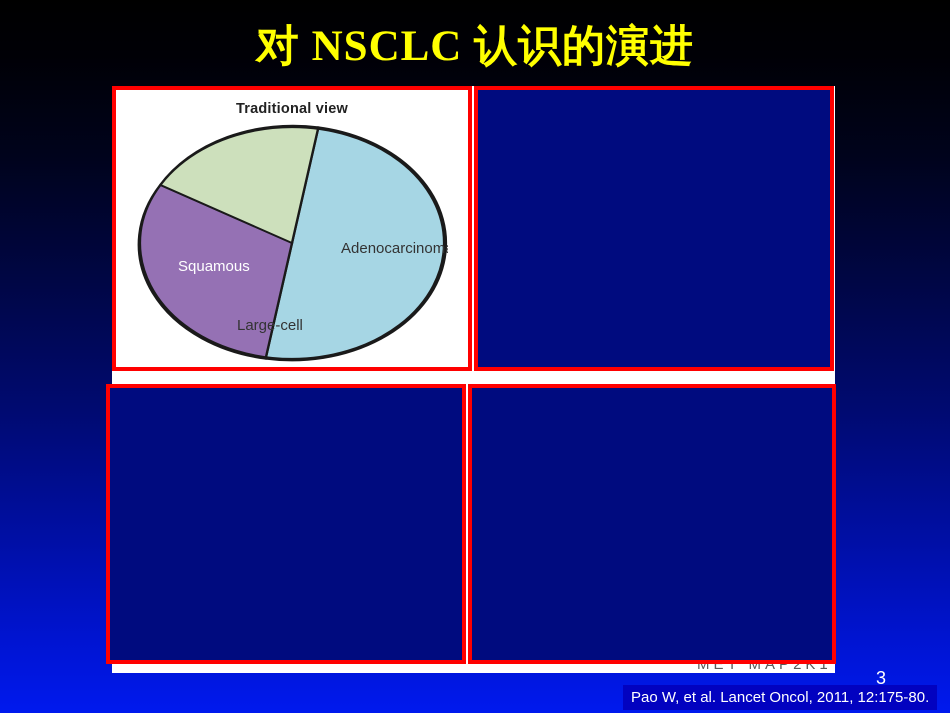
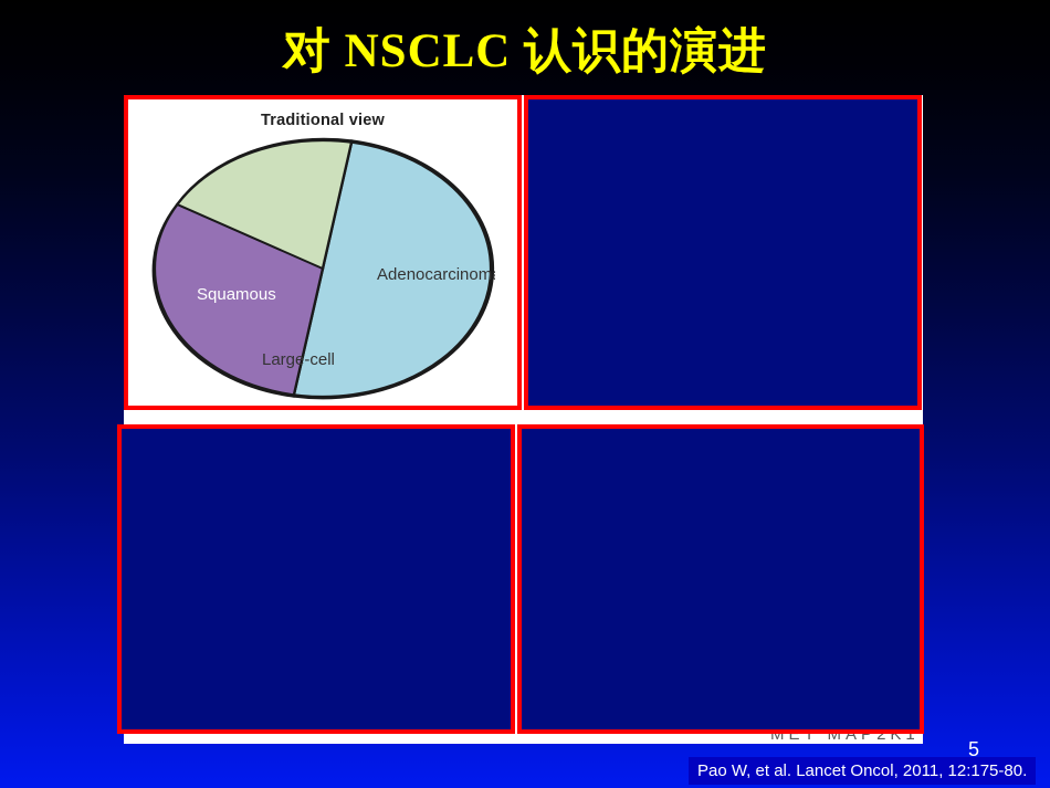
  对 NSCLC 认识的演进
  MET MAP2K1
  Traditional view
  Adenocarcinom
  Squamous
  Large-cell
  Pao W, et al. Lancet Oncol, 2011, 12:175-80.
- 3
+ 5
